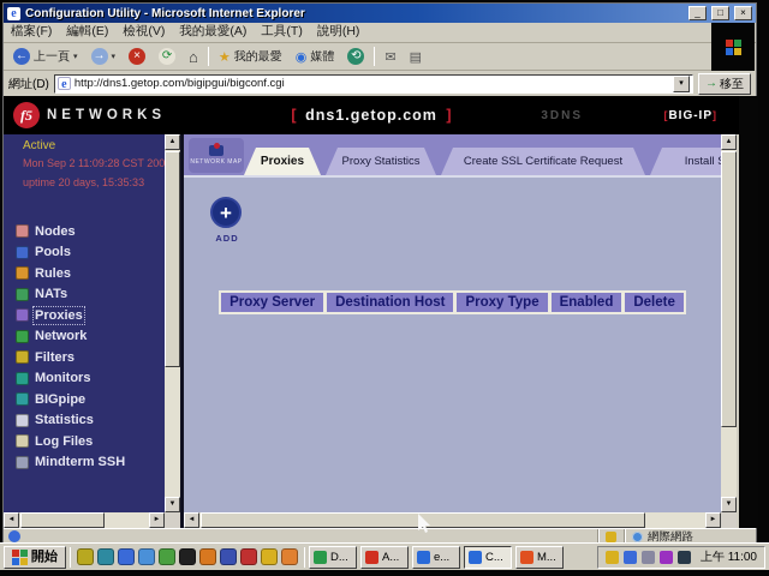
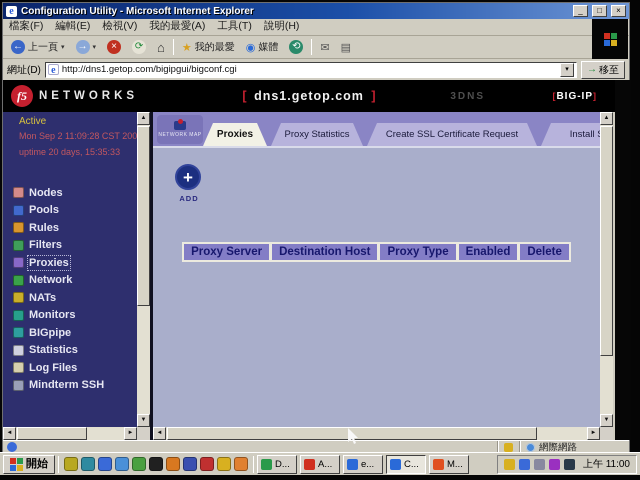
  e
  Configuration Utility - Microsoft Internet Explorer
  _
  □
  ×
  檔案(F)
  編輯(E)
  檢視(V)
  我的最愛(A)
  工具(T)
  說明(H)
  ←
  上一頁
  →
  ×
  ⟳
  ⌂
  ★
  我的最愛
  ◉
  媒體
  ⟲
  ✉
  ▤
  網址(D)
  e
  http://dns1.getop.com/bigipgui/bigconf.cgi
  →
  移至
  f5
  NETWORKS
  [ dns1.getop.com ]
  3DNS
  [BIG-IP]
  Active
  Mon Sep 2 11:09:28 CST 200
  uptime 20 days, 15:35:33
  Nodes
  Pools
  Rules
- NATs
+ Filters
  Proxies
  Network
- Filters
+ NATs
  Monitors
  BIGpipe
  Statistics
  Log Files
  Mindterm SSH
  Proxies
  Proxy Statistics
  Create SSL Certificate Request
  +
  ADD
  Proxy Server
  Destination Host
  Proxy Type
  Enabled
  Delete
  網際網路
  開始
  D...
  A...
  e...
  C...
  M...
  上午 11:00
